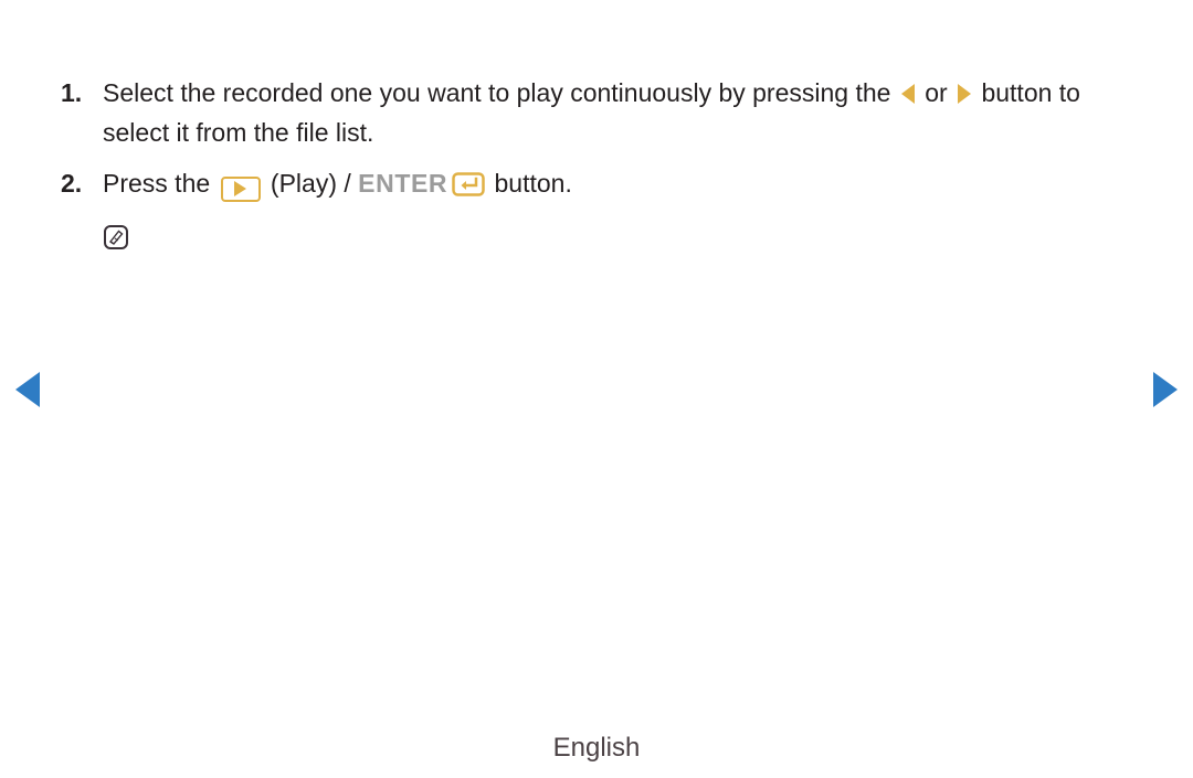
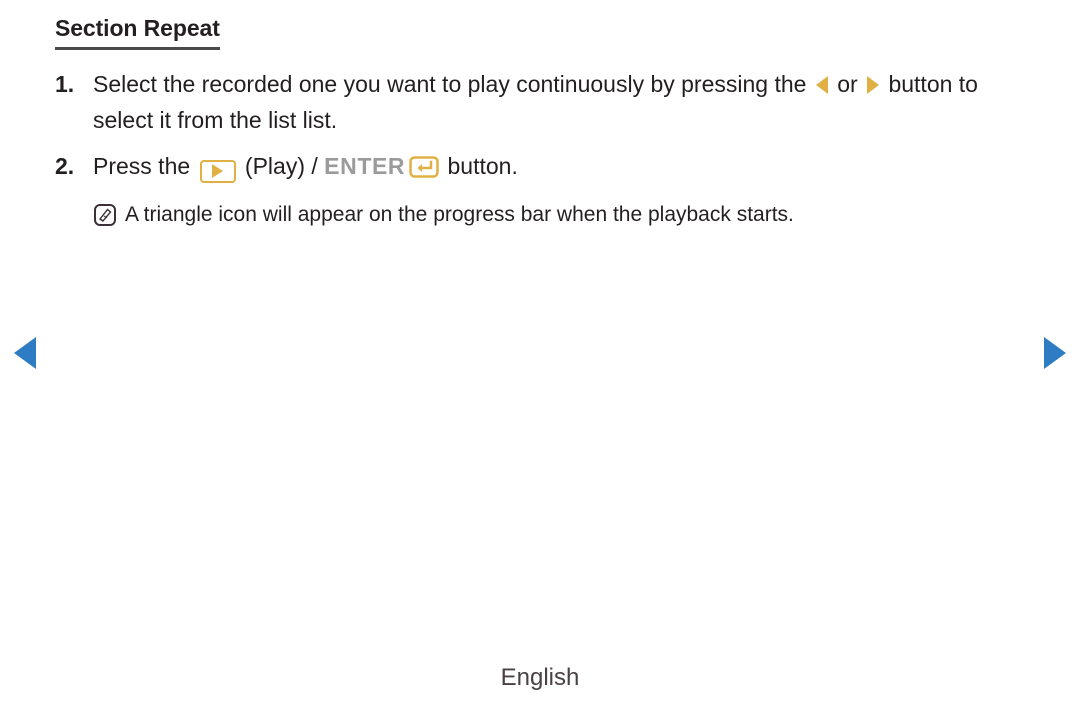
+ Section Repeat
  1.
- Select the recorded one you want to play continuously by pressing the or button to select it from the file list.
+ Select the recorded one you want to play continuously by pressing the or button to select it from the list list.
  2.
  Press the (Play) / ENTER button.
+ A triangle icon will appear on the progress bar when the playback starts.
  English
